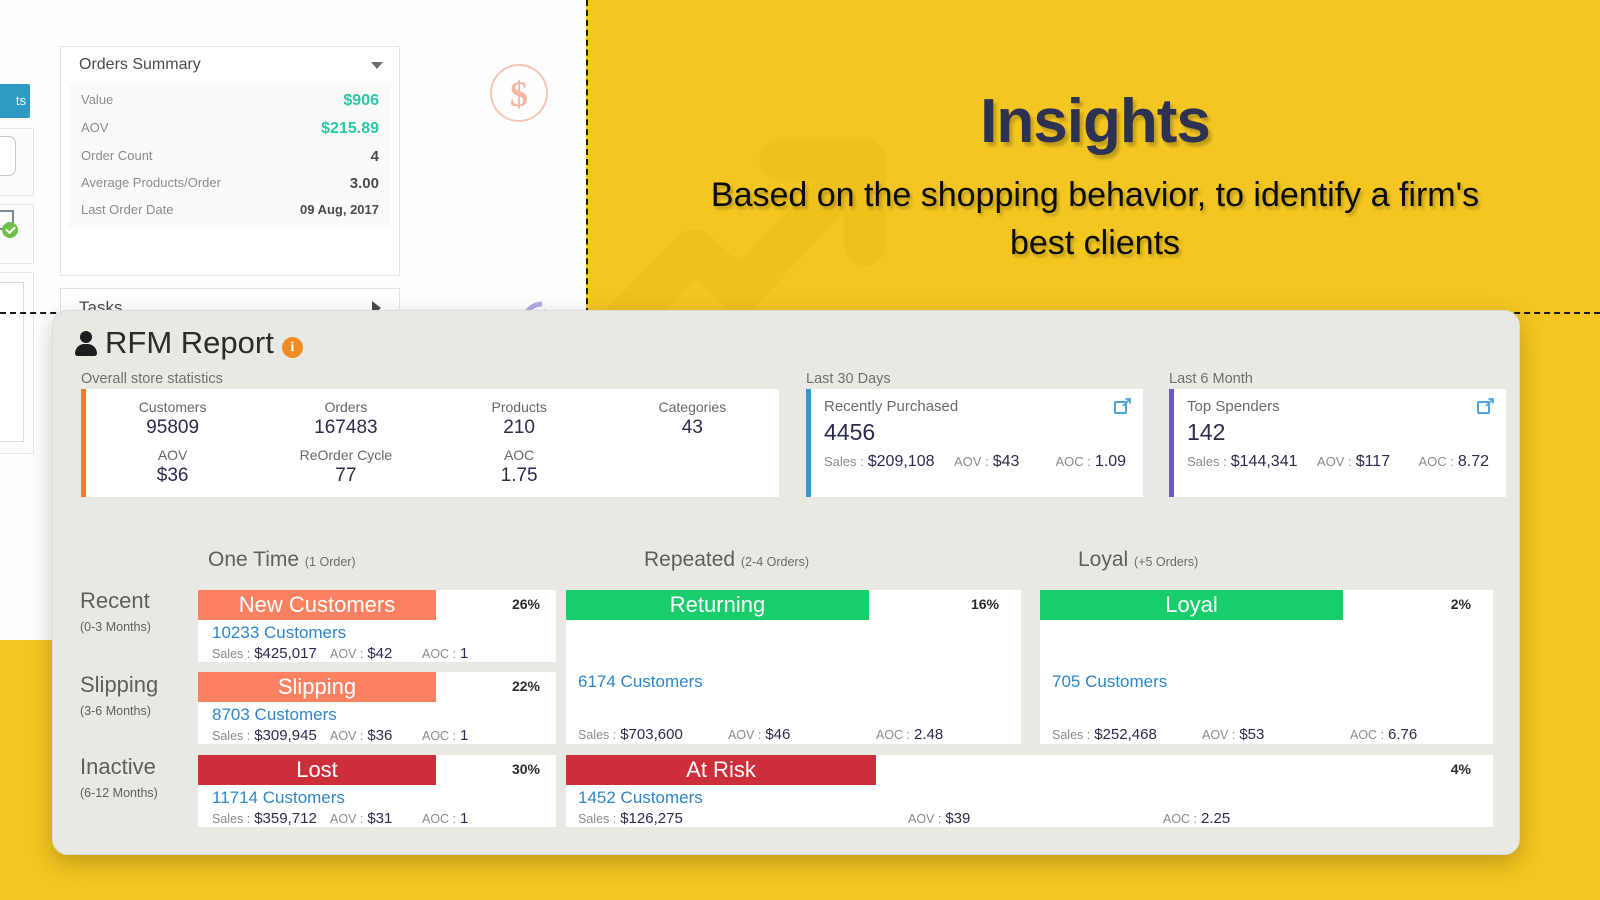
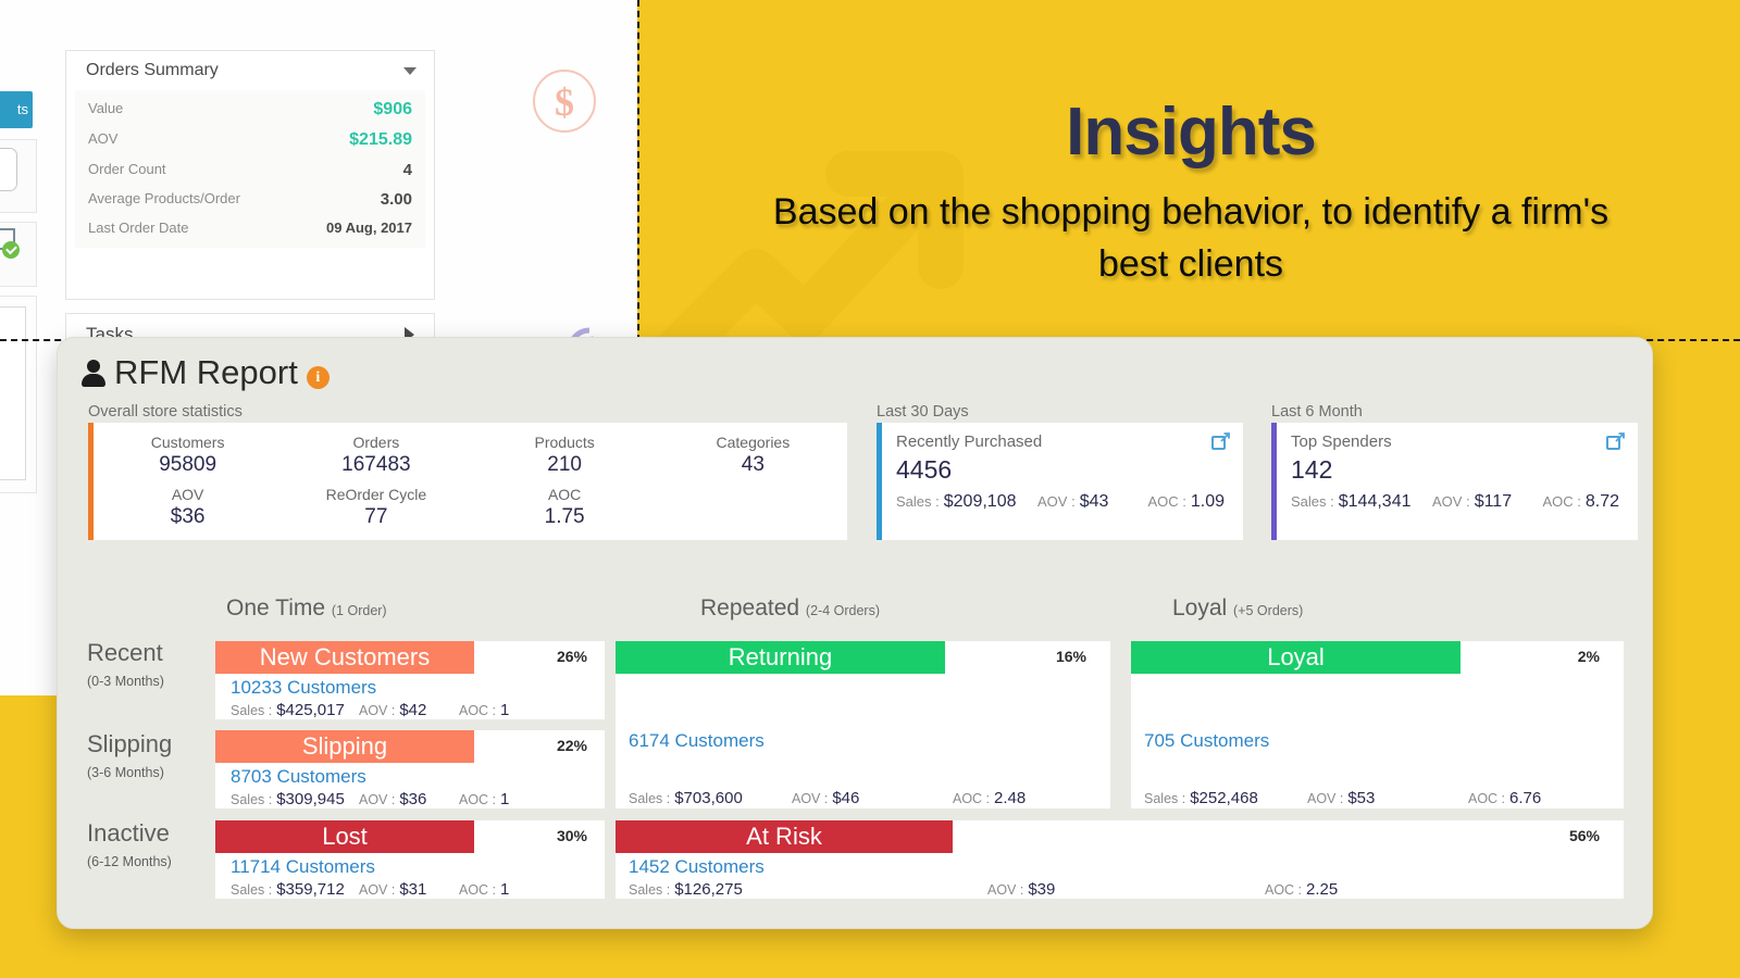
  ts
  Orders Summary
  Value
  $906
  AOV
  $215.89
  Order Count
  4
  Average Products/Order
  3.00
  Last Order Date
  09 Aug, 2017
  Tasks
  $
  Insights
  Based on the shopping behavior, to identify a firm's best clients
  RFM Report
  i
  Overall store statistics
  Last 30 Days
  Last 6 Month
  Customers
  95809
  Orders
  167483
  Products
  210
  Categories
  43
  AOV
  $36
  ReOrder Cycle
  77
  AOC
  1.75
  Recently Purchased
  4456
  Sales :
  $209,108
  AOV :
  $43
  AOC :
  1.09
  Top Spenders
  142
  Sales :
  $144,341
  AOV :
  $117
  AOC :
  8.72
  One Time (1 Order)
  Repeated (2-4 Orders)
  Loyal (+5 Orders)
  Recent
  (0-3 Months)
  Slipping
  (3-6 Months)
  Inactive
  (6-12 Months)
  New Customers
  26%
  10233 Customers
  Sales :
  $425,017
  AOV :
  $42
  AOC :
  1
  Slipping
  22%
  8703 Customers
  Sales :
  $309,945
  AOV :
  $36
  AOC :
  1
  Lost
  30%
  11714 Customers
  Sales :
  $359,712
  AOV :
  $31
  AOC :
  1
  Returning
  16%
  6174 Customers
  Sales :
  $703,600
  AOV :
  $46
  AOC :
  2.48
  Loyal
  2%
  705 Customers
  Sales :
  $252,468
  AOV :
  $53
  AOC :
  6.76
  At Risk
- 4%
+ 56%
  1452 Customers
  Sales :
  $126,275
  AOV :
  $39
  AOC :
  2.25
